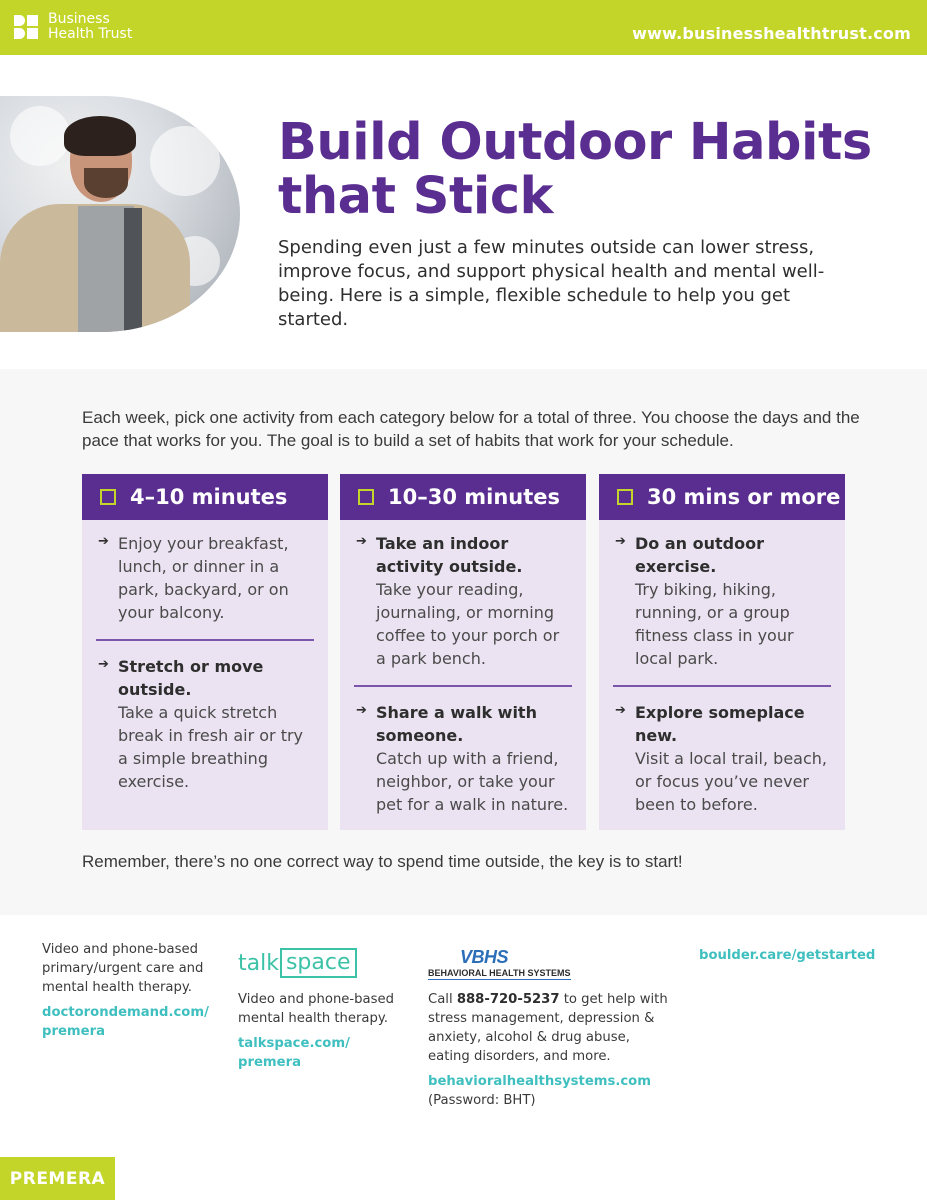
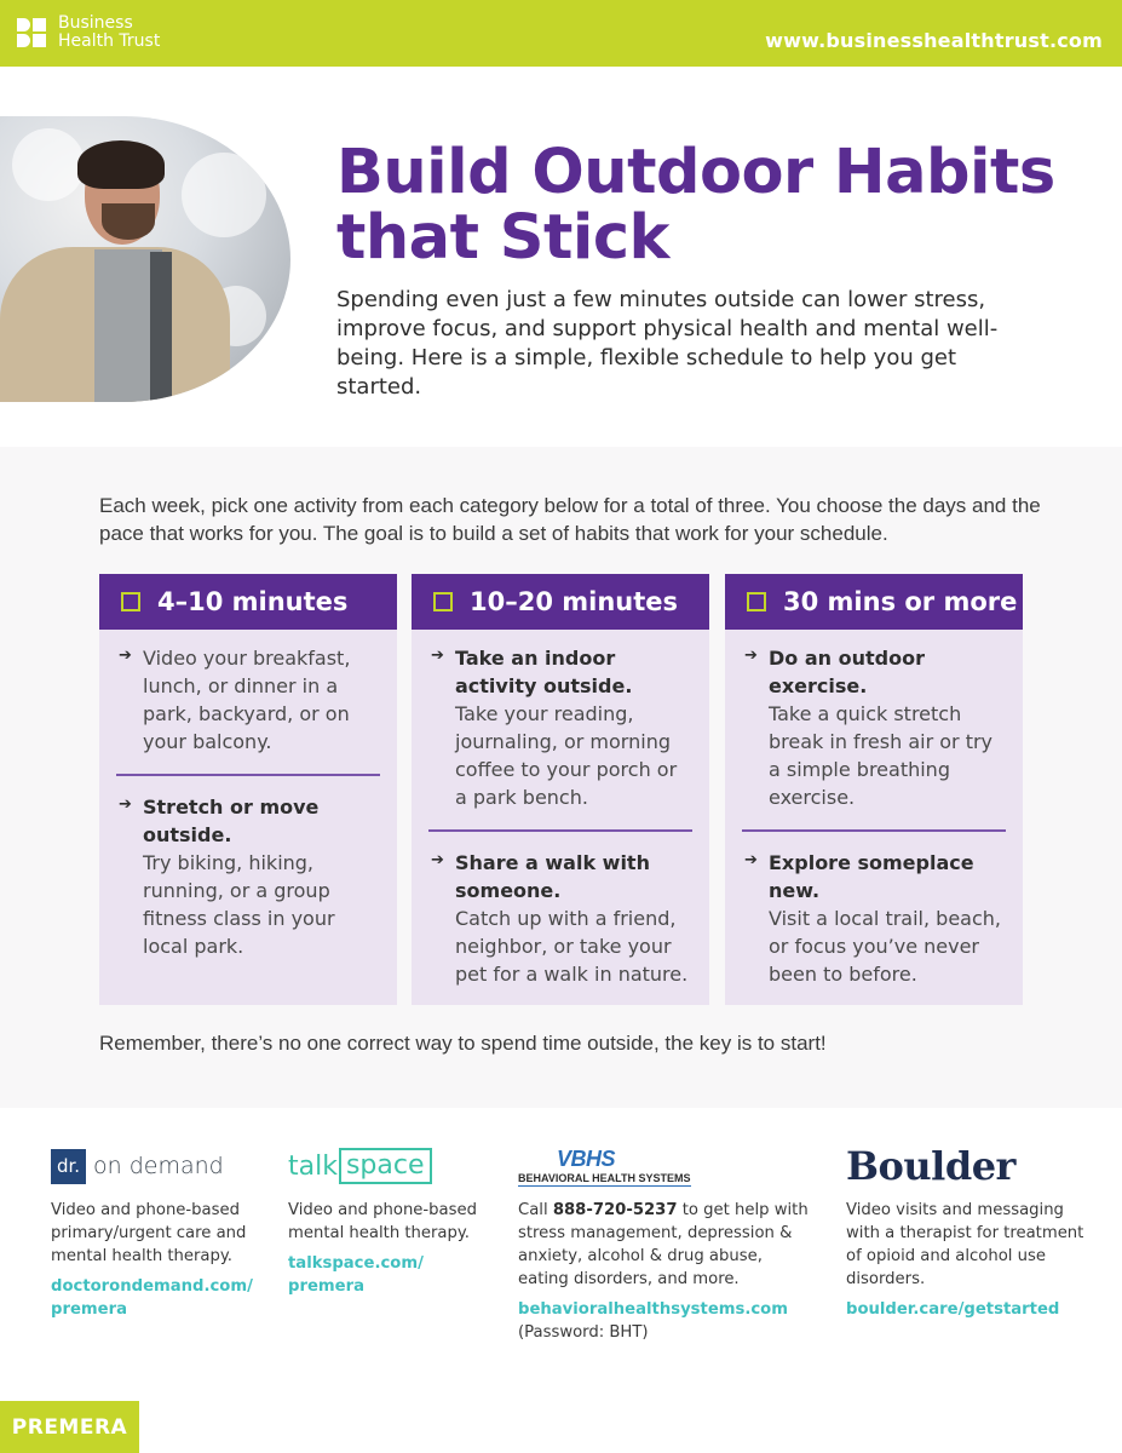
  Business
  Health Trust
  www.businesshealthtrust.com
  Build Outdoor Habits that Stick
  Spending even just a few minutes outside can lower stress, improve focus, and support physical health and mental well-being. Here is a simple, flexible schedule to help you get started.
  Each week, pick one activity from each category below for a total of three. You choose the days and the pace that works for you. The goal is to build a set of habits that work for your schedule.
  4–10 minutes
  ➔
- Enjoy your breakfast, lunch, or dinner in a park, backyard, or on your balcony.
+ Video your breakfast, lunch, or dinner in a park, backyard, or on your balcony.
  ➔
  Stretch or move outside.
- Take a quick stretch break in fresh air or try a simple breathing exercise.
+ Try biking, hiking, running, or a group fitness class in your local park.
- 10–30 minutes
+ 10–20 minutes
  ➔
  Take an indoor activity outside.
  Take your reading, journaling, or morning coffee to your porch or a park bench.
  ➔
  Share a walk with someone.
  Catch up with a friend, neighbor, or take your pet for a walk in nature.
  30 mins or more
  ➔
  Do an outdoor exercise.
- Try biking, hiking, running, or a group fitness class in your local park.
+ Take a quick stretch break in fresh air or try a simple breathing exercise.
  ➔
  Explore someplace new.
  Visit a local trail, beach, or focus you’ve never been to before.
  Remember, there’s no one correct way to spend time outside, the key is to start!
+ dr.
+ on demand
  Video and phone-based primary/urgent care and mental health therapy.
  doctorondemand.com/ premera
  talk
  space
  Video and phone-based mental health therapy.
  talkspace.com/ premera
  VBHS
  BEHAVIORAL HEALTH SYSTEMS
  Call 888-720-5237 to get help with stress management, depression & anxiety, alcohol & drug abuse, eating disorders, and more.
  behavioralhealthsystems.com
  (Password: BHT)
+ Boulder
+ Video visits and messaging with a therapist for treatment of opioid and alcohol use disorders.
  boulder.care/getstarted
  PREMERA
